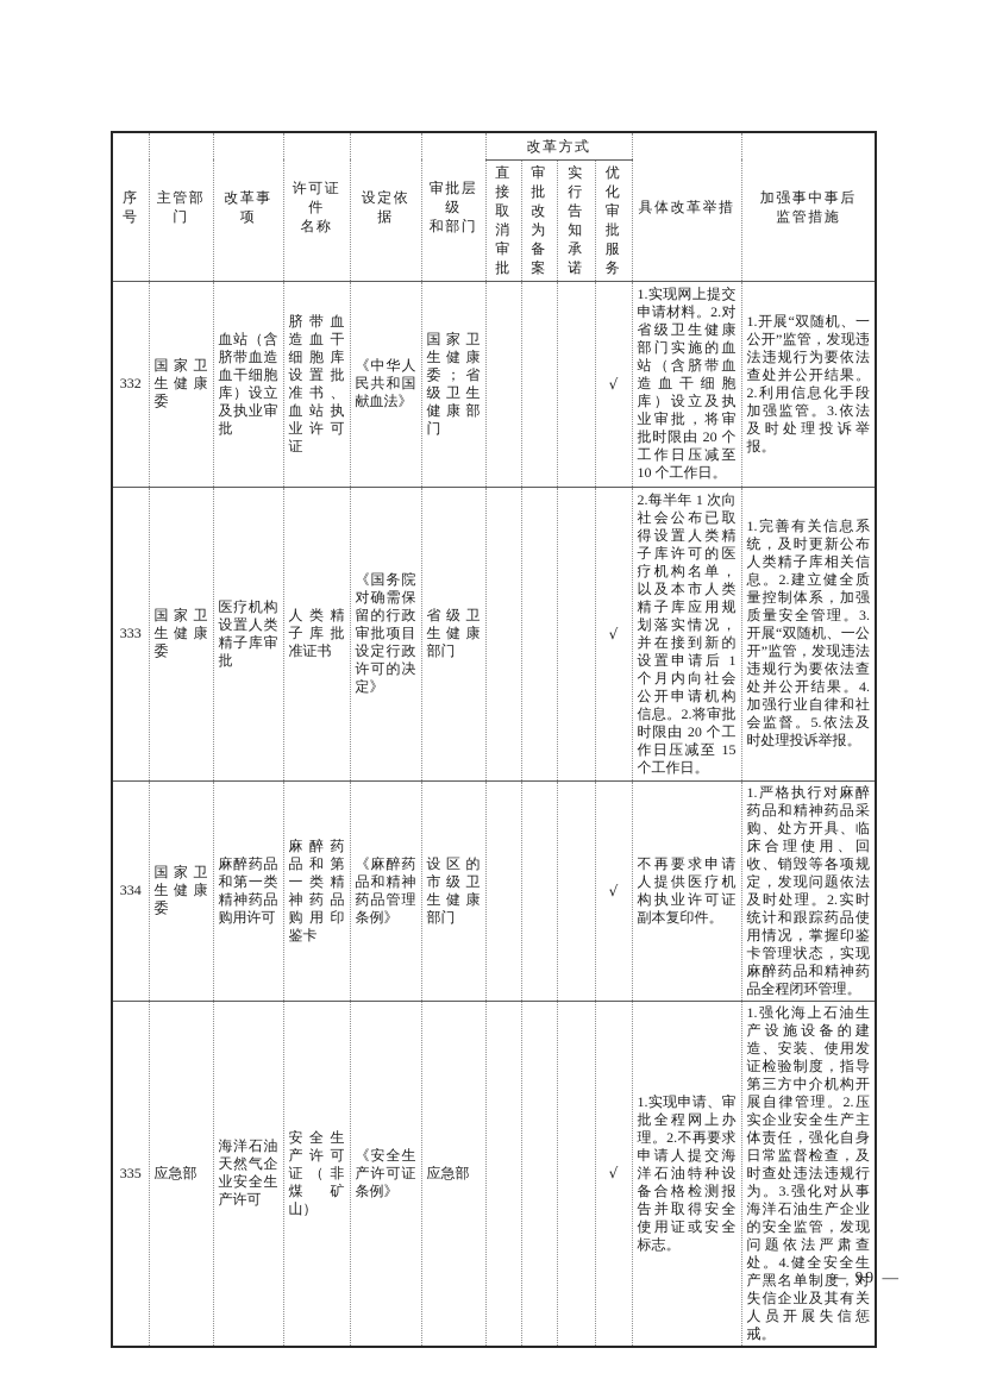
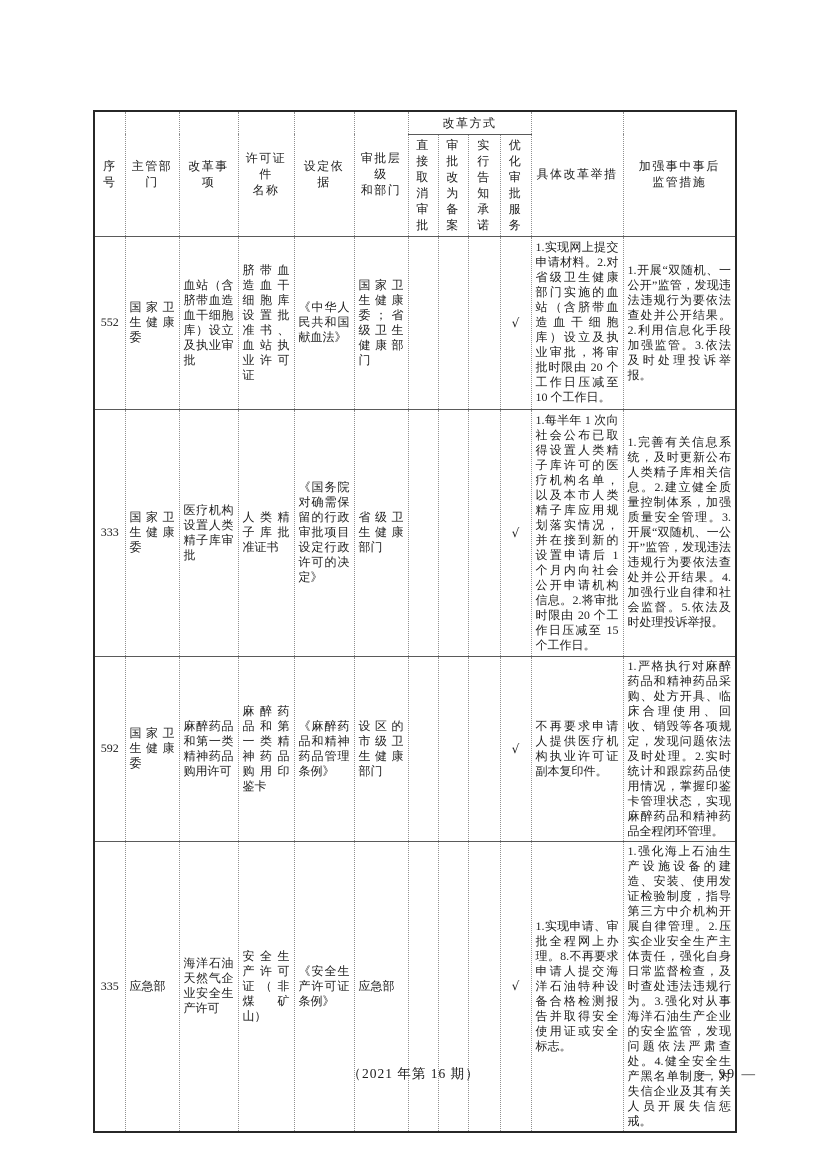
  序号	主管部门	改革事项	许可证件 名称	设定依据	审批层级 和部门	改革方式	具体改革举措	加强事中事后 监管措施
  直接 取消 审批	审批 改为 备案	实行 告知 承诺	优化 审批 服务
- 332	国家卫生健康委	血站（含脐带血造血干细胞库）设立及执业审批	脐带血造血干细胞库设置批准书、血站执业许可证	《中华人民共和国献血法》	国家卫生健康委；省级卫生健康部门				√	1.实现网上提交申请材料。2.对省级卫生健康部门实施的血站（含脐带血造血干细胞库）设立及执业审批，将审批时限由 20 个工作日压减至 10 个工作日。	1.开展“双随机、一公开”监管，发现违法违规行为要依法查处并公开结果。2.利用信息化手段加强监管。3.依法及时处理投诉举报。
+ 552	国家卫生健康委	血站（含脐带血造血干细胞库）设立及执业审批	脐带血造血干细胞库设置批准书、血站执业许可证	《中华人民共和国献血法》	国家卫生健康委；省级卫生健康部门				√	1.实现网上提交申请材料。2.对省级卫生健康部门实施的血站（含脐带血造血干细胞库）设立及执业审批，将审批时限由 20 个工作日压减至 10 个工作日。	1.开展“双随机、一公开”监管，发现违法违规行为要依法查处并公开结果。2.利用信息化手段加强监管。3.依法及时处理投诉举报。
- 333	国家卫生健康委	医疗机构设置人类精子库审批	人类精子库批准证书	《国务院对确需保留的行政审批项目设定行政许可的决定》	省级卫生健康部门				√	2.每半年 1 次向社会公布已取得设置人类精子库许可的医疗机构名单，以及本市人类精子库应用规划落实情况，并在接到新的设置申请后 1 个月内向社会公开申请机构信息。2.将审批时限由 20 个工作日压减至 15 个工作日。	1.完善有关信息系统，及时更新公布人类精子库相关信息。2.建立健全质量控制体系，加强质量安全管理。3.开展“双随机、一公开”监管，发现违法违规行为要依法查处并公开结果。4.加强行业自律和社会监督。5.依法及时处理投诉举报。
+ 333	国家卫生健康委	医疗机构设置人类精子库审批	人类精子库批准证书	《国务院对确需保留的行政审批项目设定行政许可的决定》	省级卫生健康部门				√	1.每半年 1 次向社会公布已取得设置人类精子库许可的医疗机构名单，以及本市人类精子库应用规划落实情况，并在接到新的设置申请后 1 个月内向社会公开申请机构信息。2.将审批时限由 20 个工作日压减至 15 个工作日。	1.完善有关信息系统，及时更新公布人类精子库相关信息。2.建立健全质量控制体系，加强质量安全管理。3.开展“双随机、一公开”监管，发现违法违规行为要依法查处并公开结果。4.加强行业自律和社会监督。5.依法及时处理投诉举报。
- 334	国家卫生健康委	麻醉药品和第一类精神药品购用许可	麻醉药品和第一类精神药品购用印鉴卡	《麻醉药品和精神药品管理条例》	设区的市级卫生健康部门				√	不再要求申请人提供医疗机构执业许可证副本复印件。	1.严格执行对麻醉药品和精神药品采购、处方开具、临床合理使用、回收、销毁等各项规定，发现问题依法及时处理。2.实时统计和跟踪药品使用情况，掌握印鉴卡管理状态，实现麻醉药品和精神药品全程闭环管理。
+ 592	国家卫生健康委	麻醉药品和第一类精神药品购用许可	麻醉药品和第一类精神药品购用印鉴卡	《麻醉药品和精神药品管理条例》	设区的市级卫生健康部门				√	不再要求申请人提供医疗机构执业许可证副本复印件。	1.严格执行对麻醉药品和精神药品采购、处方开具、临床合理使用、回收、销毁等各项规定，发现问题依法及时处理。2.实时统计和跟踪药品使用情况，掌握印鉴卡管理状态，实现麻醉药品和精神药品全程闭环管理。
- 335	应急部	海洋石油天然气企业安全生产许可	安全生产许可证（非煤矿山）	《安全生产许可证条例》	应急部				√	1.实现申请、审批全程网上办理。2.不再要求申请人提交海洋石油特种设备合格检测报告并取得安全使用证或安全标志。	1.强化海上石油生产设施设备的建造、安装、使用发证检验制度，指导第三方中介机构开展自律管理。2.压实企业安全生产主体责任，强化自身日常监督检查，及时查处违法违规行为。3.强化对从事海洋石油生产企业的安全监管，发现问题依法严肃查处。4.健全安全生产黑名单制度，对失信企业及其有关人员开展失信惩戒。
+ 335	应急部	海洋石油天然气企业安全生产许可	安全生产许可证（非煤矿山）	《安全生产许可证条例》	应急部				√	1.实现申请、审批全程网上办理。8.不再要求申请人提交海洋石油特种设备合格检测报告并取得安全使用证或安全标志。	1.强化海上石油生产设施设备的建造、安装、使用发证检验制度，指导第三方中介机构开展自律管理。2.压实企业安全生产主体责任，强化自身日常监督检查，及时查处违法违规行为。3.强化对从事海洋石油生产企业的安全监管，发现问题依法严肃查处。4.健全安全生产黑名单制度，对失信企业及其有关人员开展失信惩戒。
+ （2021 年第 16 期）
  — 99 —
